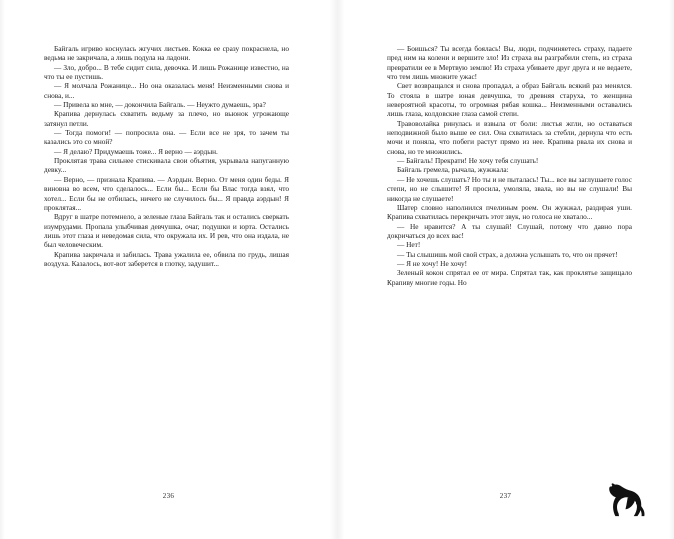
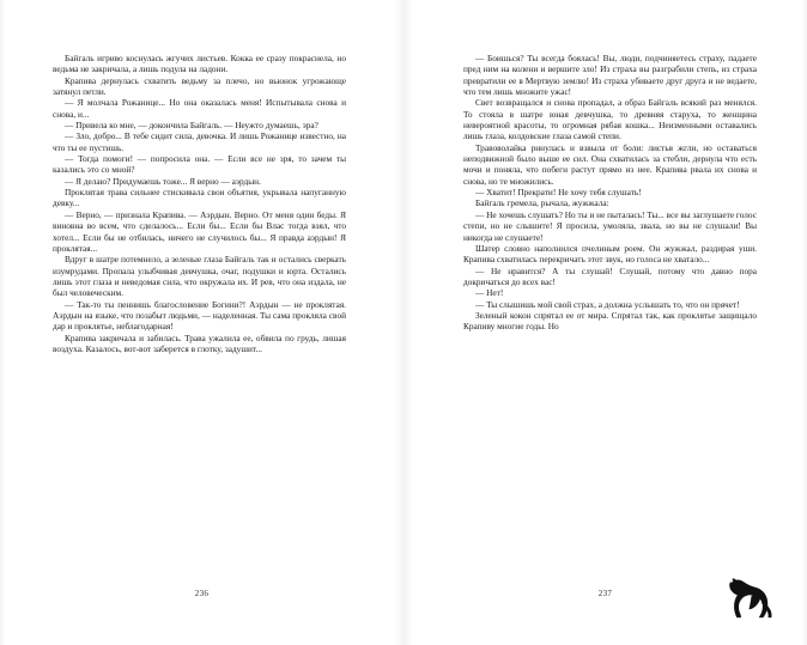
  Байгаль игриво коснулась жгучих листьев. Кокка ее сразу покраснела, но ведьма не закричала, а лишь подула на ладони.
- — Зло, добро... В тебе сидит сила, девочка. И лишь Рожанице известно, на что ты ее пустишь.
+ Крапива дернулась схватить ведьму за плечо, но вьюнок угрожающе затянул петли.
- — Я молчала Рожанице... Но она оказалась меня! Неизменными снова и снова, и...
+ — Я молчала Рожанице... Но она оказалась меня! Испытывала снова и снова, и...
  — Привела ко мне, — докончила Байгаль. — Неужто думаешь, эра?
- Крапива дернулась схватить ведьму за плечо, но вьюнок угрожающе затянул петли.
+ — Зло, добро... В тебе сидит сила, девочка. И лишь Рожанице известно, на что ты ее пустишь.
  — Тогда помоги! — попросила она. — Если все не зря, то зачем ты казались это со мной?
  — Я делаю? Придумаешь тоже... Я верно — аэрдын.
  Проклятая трава сильнее стискивала свои объятия, укрывала напуганную девку...
  — Верно, — признала Крапива. — Аэрдын. Верно. От меня один беды. Я виновна во всем, что сделалось... Если бы... Если бы Влас тогда взял, что хотел... Если бы не отбилась, ничего не случилось бы... Я правда аэрдын! Я проклятая...
  Вдруг в шатре потемнело, а зеленые глаза Байгаль так и остались сверкать изумрудами. Пропала улыбчивая девчушка, очаг, подушки и юрта. Остались лишь этот глаза и неведомая сила, что окружала их. И рев, что она издала, не был человеческим.
+ — Так-то ты пеннишь благословение Богини?! Аэрдын — не проклятая. Аэрдын на языке, что позабыт людьми, — наделенная. Ты сама прокляла свой дар и проклятье, неблагодарная!
  Крапива закричала и забилась. Трава ужалила ее, обвила по грудь, лишая воздуха. Казалось, вот-вот заберется в глотку, задушит...
  236
  — Боишься? Ты всегда боялась! Вы, люди, подчиняетесь страху, падаете пред ним на колени и вершите зло! Из страха вы разграбили степь, из страха превратили ее в Мертвую землю! Из страха убиваете друг друга и не ведаете, что тем лишь множите ужас!
  Свет возвращался и снова пропадал, а образ Байгаль всякий раз менялся. То стояла в шатре юная девчушка, то древняя старуха, то женщина невероятной красоты, то огромная рябая кошка... Неизменными оставались лишь глаза, колдовские глаза самой степи.
  Травоволайка ринулась и взвыла от боли: листья жгли, но оставаться неподвижной было выше ее сил. Она схватилась за стебли, дернула что есть мочи и поняла, что побеги растут прямо из нее. Крапива рвала их снова и снова, но те множились.
- — Байгаль! Прекрати! Не хочу тебя слушать!
+ — Хватит! Прекрати! Не хочу тебя слушать!
  Байгаль гремела, рычала, жужжала:
  — Не хочешь слушать? Но ты и не пыталась! Ты... все вы заглушаете голос степи, но не слышите! Я просила, умоляла, звала, но вы не слушали! Вы никогда не слушаете!
  Шатер словно наполнился пчелиным роем. Он жужжал, раздирая уши. Крапива схватилась перекричать этот звук, но голоса не хватало...
  — Не нравится? А ты слушай! Слушай, потому что давно пора докричаться до всех вас!
  — Нет!
  — Ты слышишь мой свой страх, а должна услышать то, что он прячет!
- — Я не хочу! Не хочу!
  Зеленый кокон спрятал ее от мира. Спрятал так, как проклятье защищало Крапиву многие годы. Но
  237
